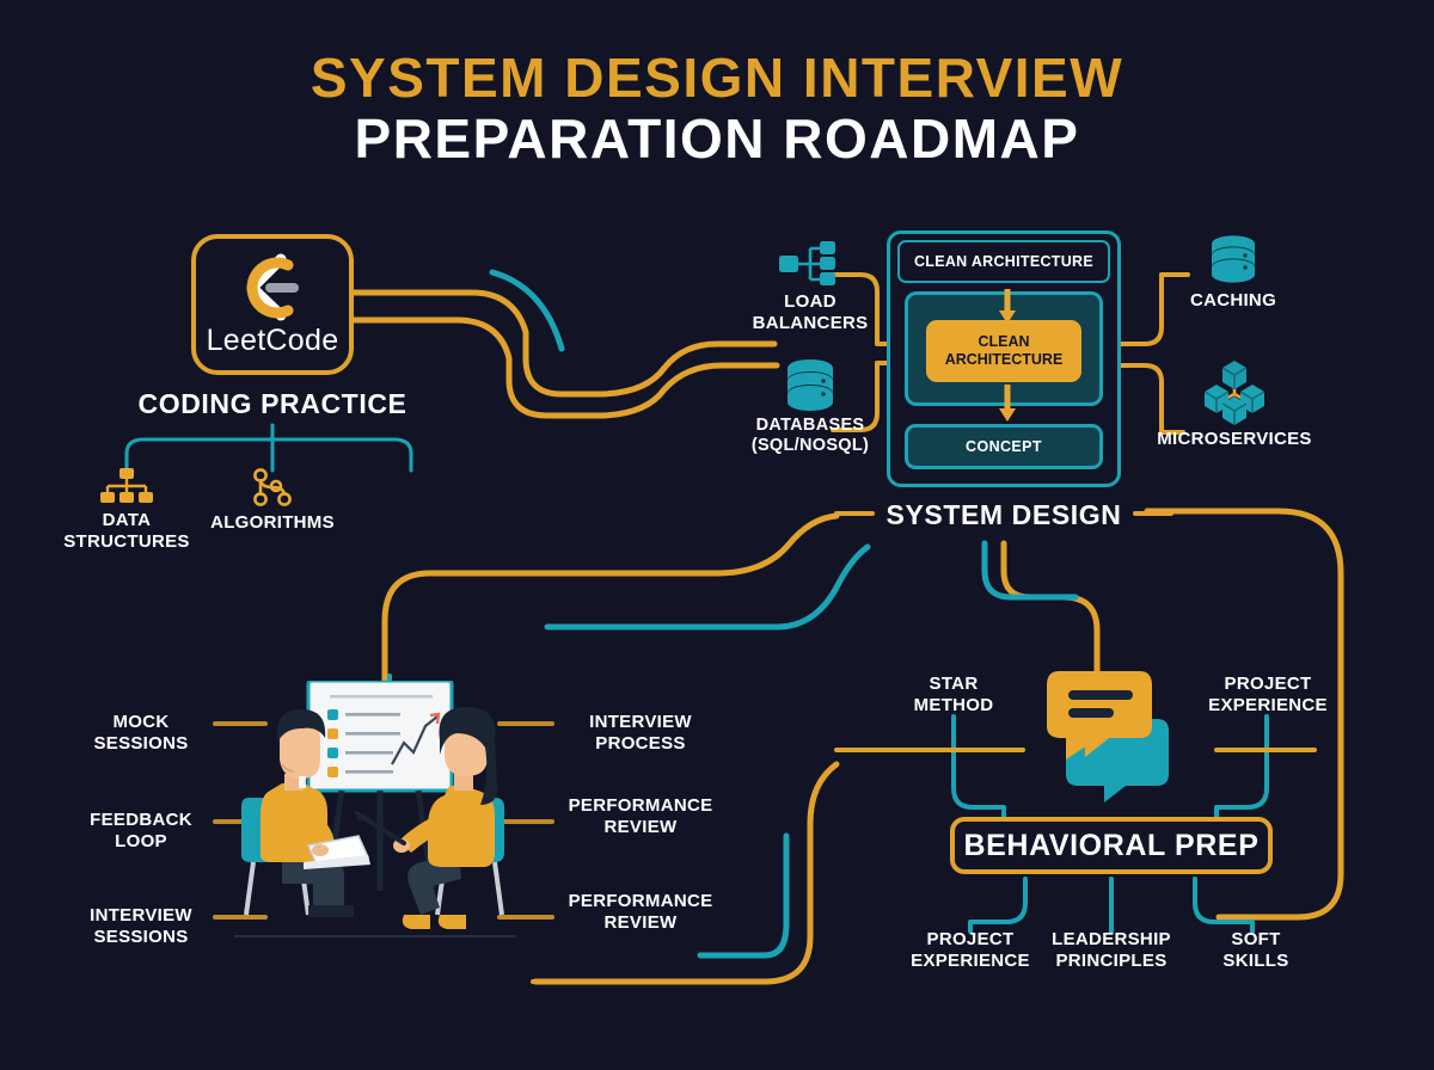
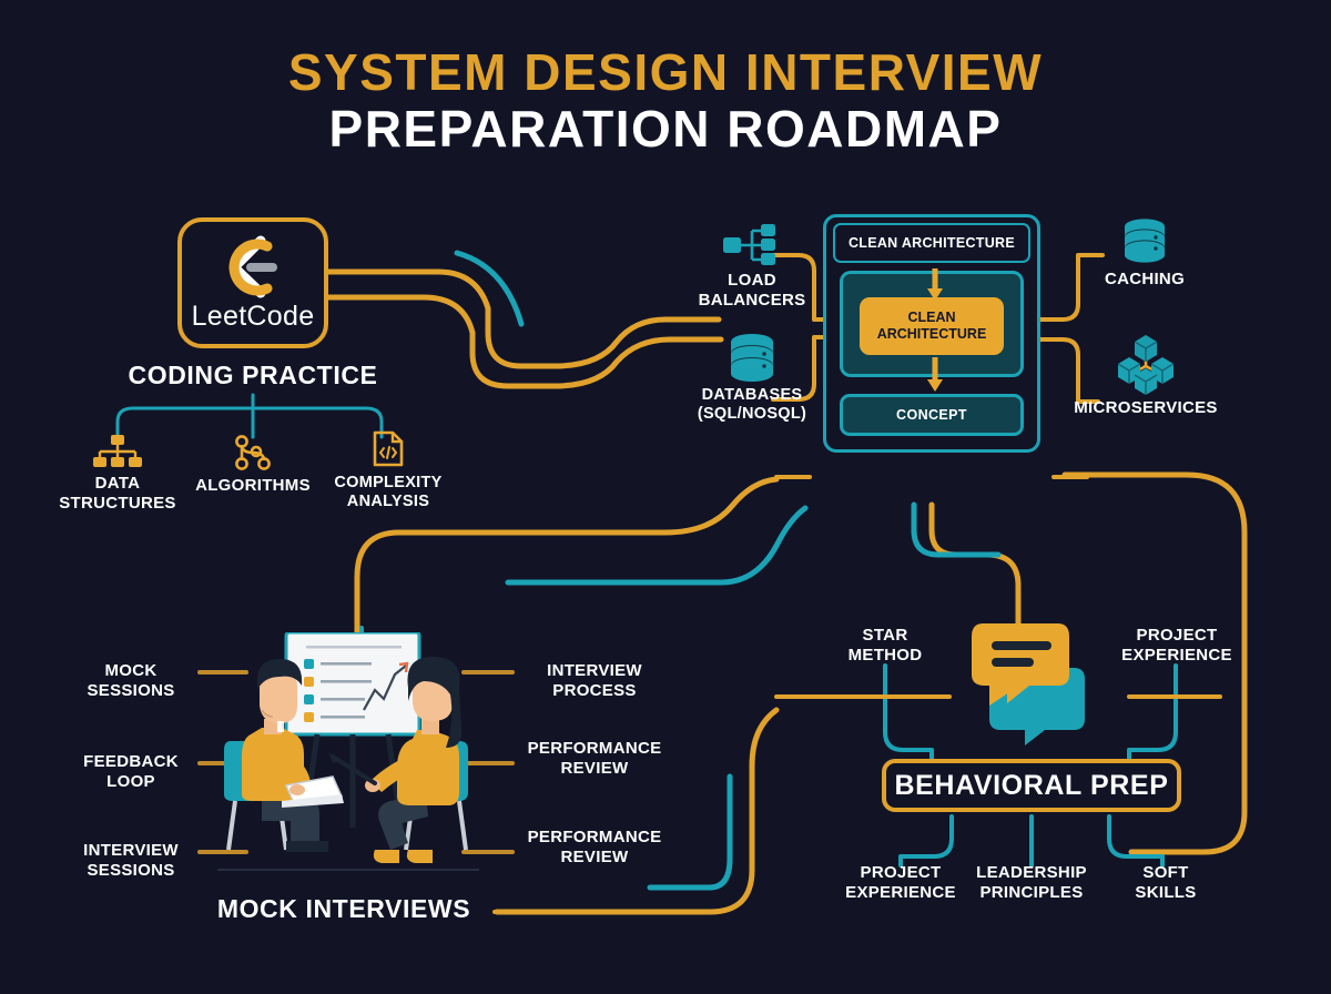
  SYSTEM DESIGN INTERVIEW
  PREPARATION ROADMAP
  LeetCode
  CODING PRACTICE
  DATA
  STRUCTURES
  ALGORITHMS
+ COMPLEXITY
+ ANALYSIS
  CLEAN ARCHITECTURE
  CLEAN
  ARCHITECTURE
  CONCEPT
- SYSTEM DESIGN
  LOAD
  BALANCERS
  DATABASES
  (SQL/NOSQL)
  CACHING
  MICROSERVICES
+ MOCK INTERVIEWS
  MOCK
  SESSIONS
  FEEDBACK
  LOOP
  INTERVIEW
  SESSIONS
  INTERVIEW
  PROCESS
  PERFORMANCE
  REVIEW
  PERFORMANCE
  REVIEW
  BEHAVIORAL PREP
  STAR
  METHOD
  PROJECT
  EXPERIENCE
  PROJECT
  EXPERIENCE
  LEADERSHIP
  PRINCIPLES
  SOFT
  SKILLS
